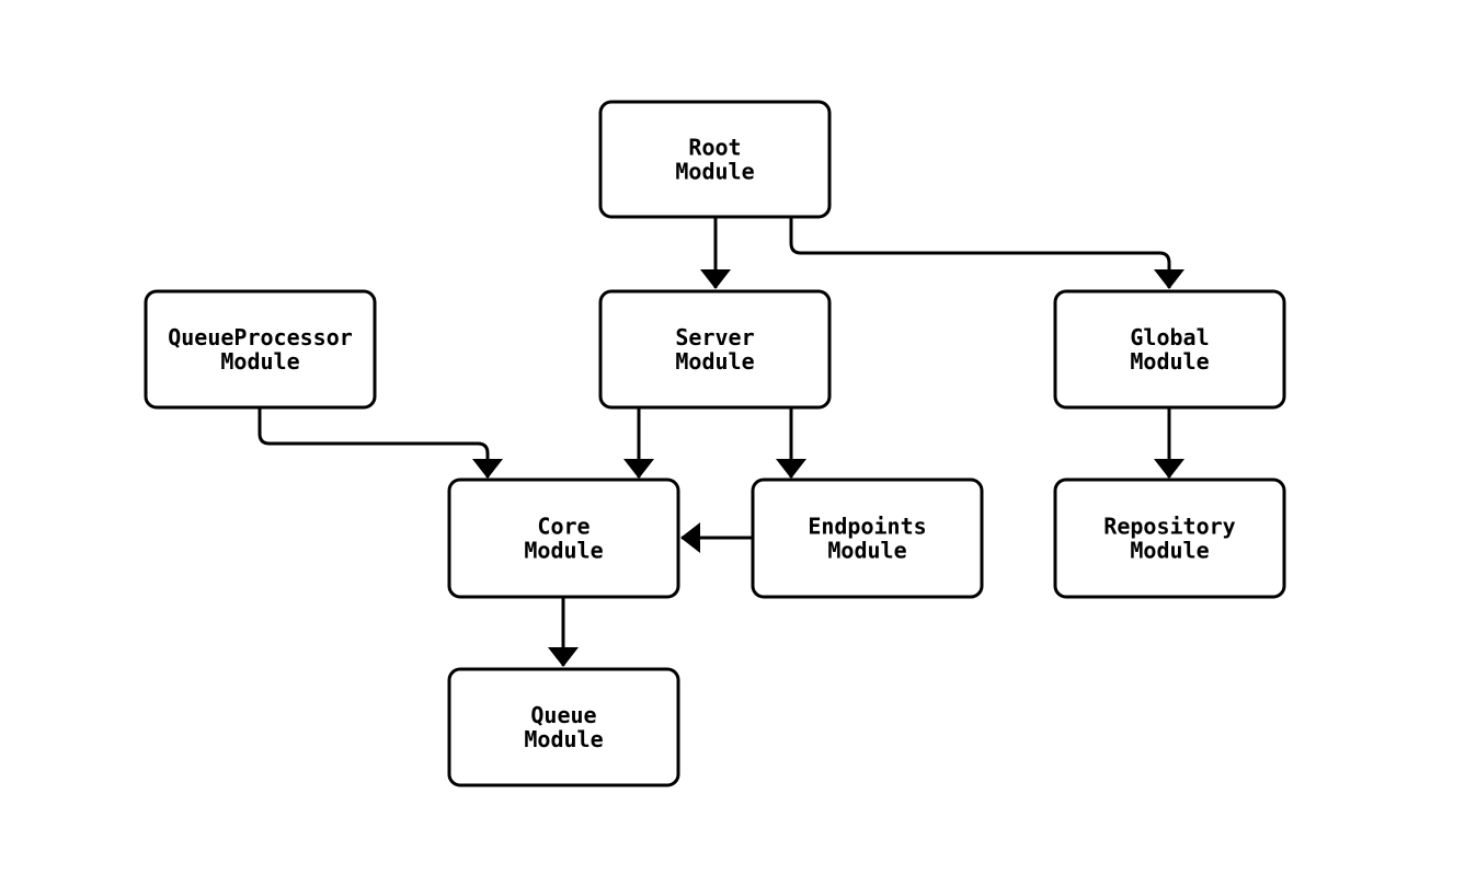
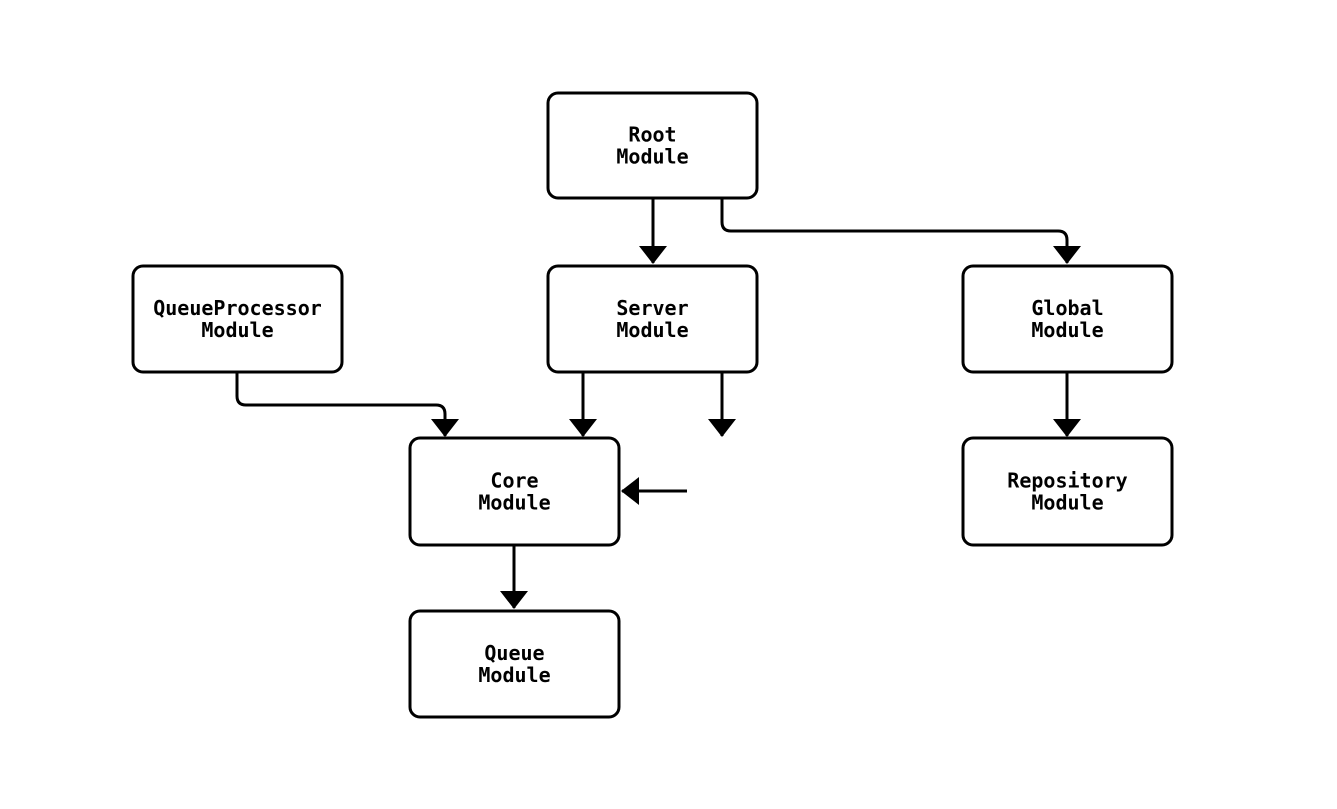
  Root Module
  QueueProcessor Module
  Server Module
  Global Module
  Core Module
- Endpoints Module
  Repository Module
  Queue Module
